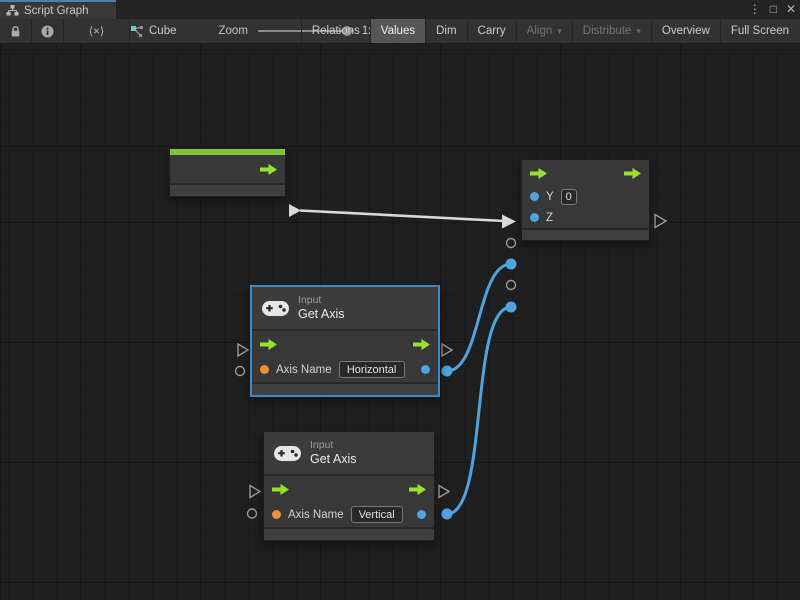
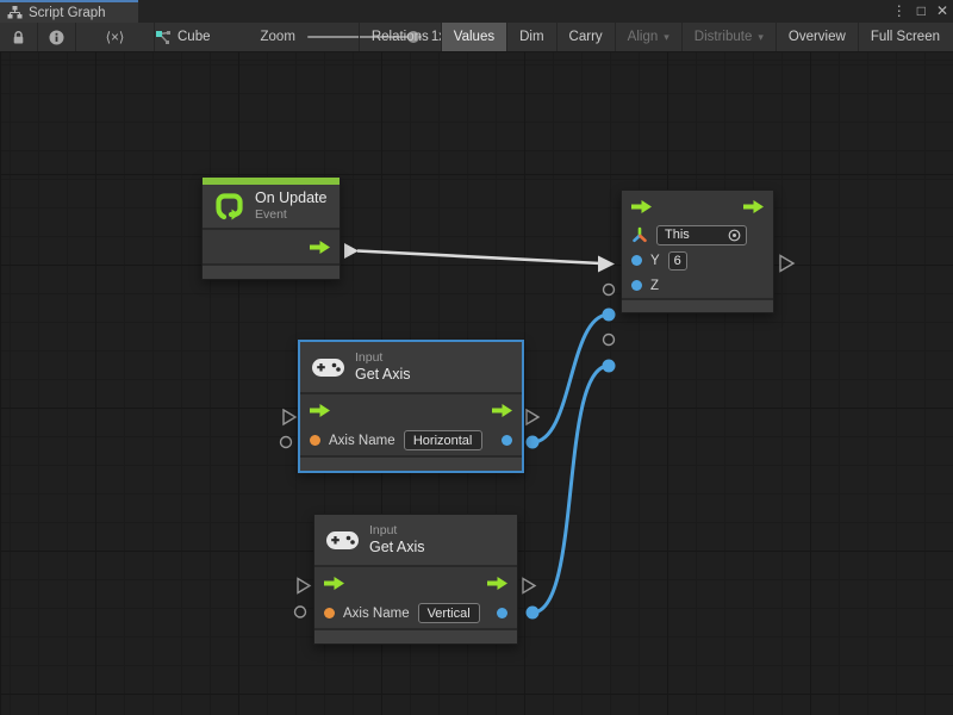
  Script Graph
  ⋮
  □
  ✕
  ⟨×⟩
  Cube
  Zoom
  Relations
  Values
  Dim
  Carry
  Align
  ▾
  Distribute
  ▾
  Overview
  Full Screen
+ On Update
+ Event
+ This
  Y
- 0
+ 6
  Z
  Input
  Get Axis
  Axis Name
  Horizontal
  Input
  Get Axis
  Axis Name
  Vertical
